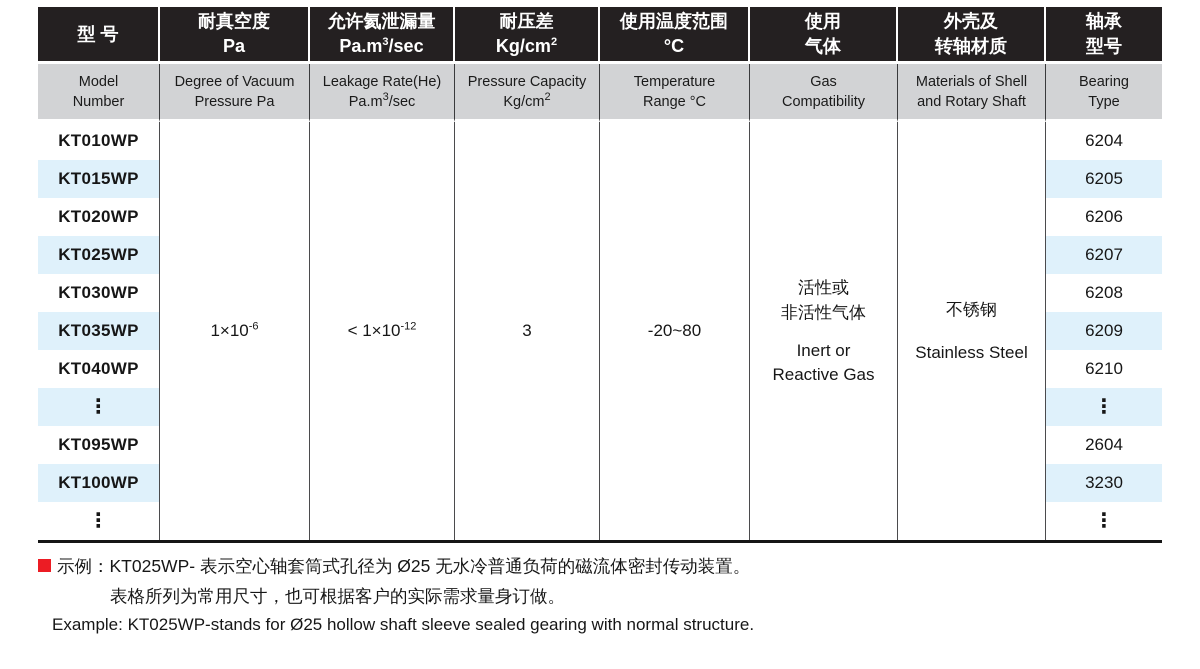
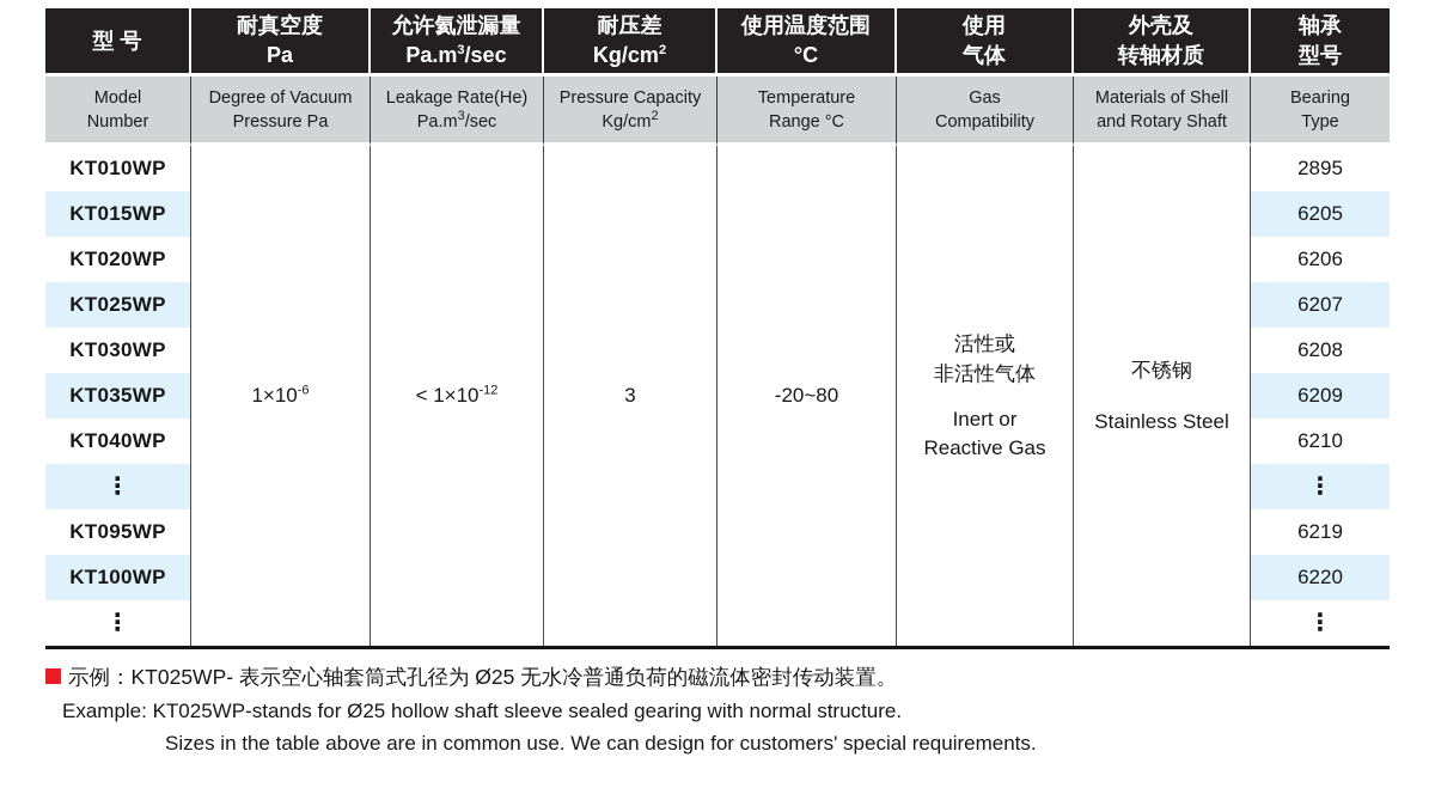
  型 号	耐真空度 Pa	允许氦泄漏量 Pa.m3/sec	耐压差 Kg/cm2	使用温度范围 °C	使用 气体	外壳及 转轴材质	轴承 型号
  Model Number	Degree of Vacuum Pressure Pa	Leakage Rate(He) Pa.m3/sec	Pressure Capacity Kg/cm2	Temperature Range °C	Gas Compatibility	Materials of Shell and Rotary Shaft	Bearing Type
- KT010WP	1×10-6	< 1×10-12	3	-20~80	活性或 非活性气体 Inert or Reactive Gas	不锈钢 Stainless Steel	6204
+ KT010WP	1×10-6	< 1×10-12	3	-20~80	活性或 非活性气体 Inert or Reactive Gas	不锈钢 Stainless Steel	2895
  KT015WP	6205
  KT020WP	6206
  KT025WP	6207
  KT030WP	6208
  KT035WP	6209
  KT040WP	6210
  ⋮	⋮
- KT095WP	2604
+ KT095WP	6219
- KT100WP	3230
+ KT100WP	6220
  ⋮	⋮
  示例：KT025WP- 表示空心轴套筒式孔径为 Ø25 无水冷普通负荷的磁流体密封传动装置。
- 表格所列为常用尺寸，也可根据客户的实际需求量身订做。
  Example: KT025WP-stands for Ø25 hollow shaft sleeve sealed gearing with normal structure.
+ Sizes in the table above are in common use. We can design for customers' special requirements.
